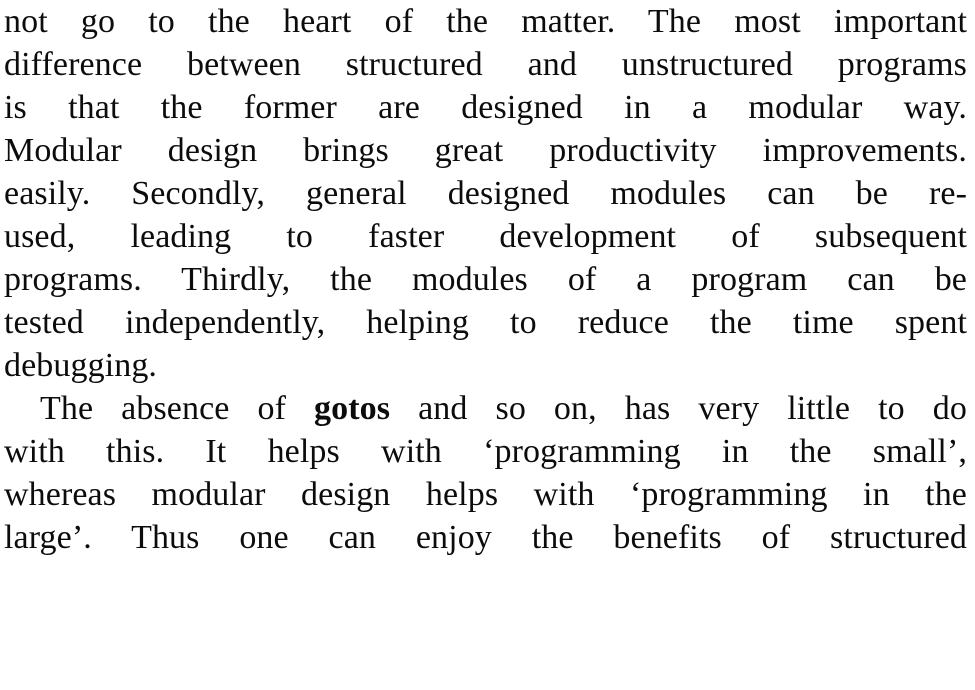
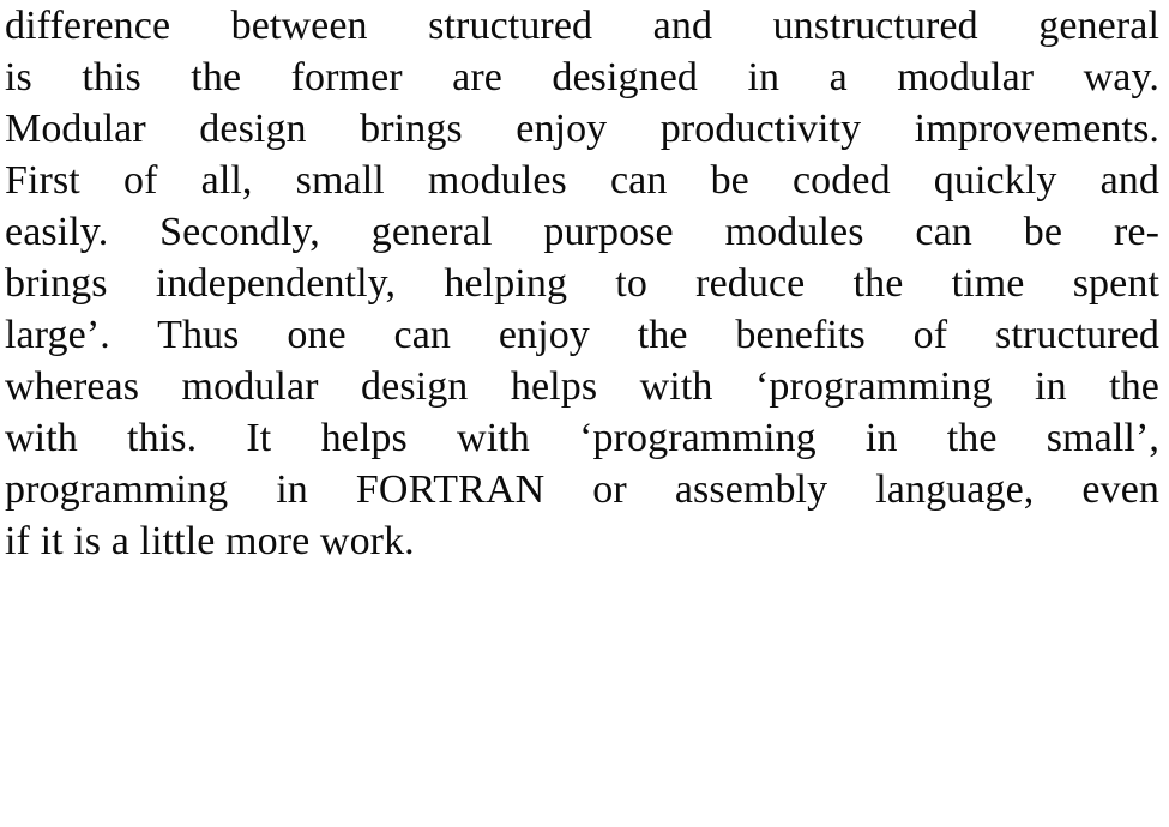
- not go to the heart of the matter. The most important
- difference between structured and unstructured programs
+ difference between structured and unstructured general
- is that the former are designed in a modular way.
+ is this the former are designed in a modular way.
- Modular design brings great productivity improvements.
+ Modular design brings enjoy productivity improvements.
+ First of all, small modules can be coded quickly and
- easily. Secondly, general designed modules can be re-
+ easily. Secondly, general purpose modules can be re-
- used, leading to faster development of subsequent
- programs. Thirdly, the modules of a program can be
- tested independently, helping to reduce the time spent
+ brings independently, helping to reduce the time spent
- debugging.
- The absence of gotos and so on, has very little to do
- with this. It helps with ‘programming in the small’,
+ large’. Thus one can enjoy the benefits of structured
  whereas modular design helps with ‘programming in the
- large’. Thus one can enjoy the benefits of structured
+ with this. It helps with ‘programming in the small’,
+ programming in FORTRAN or assembly language, even
+ if it is a little more work.
